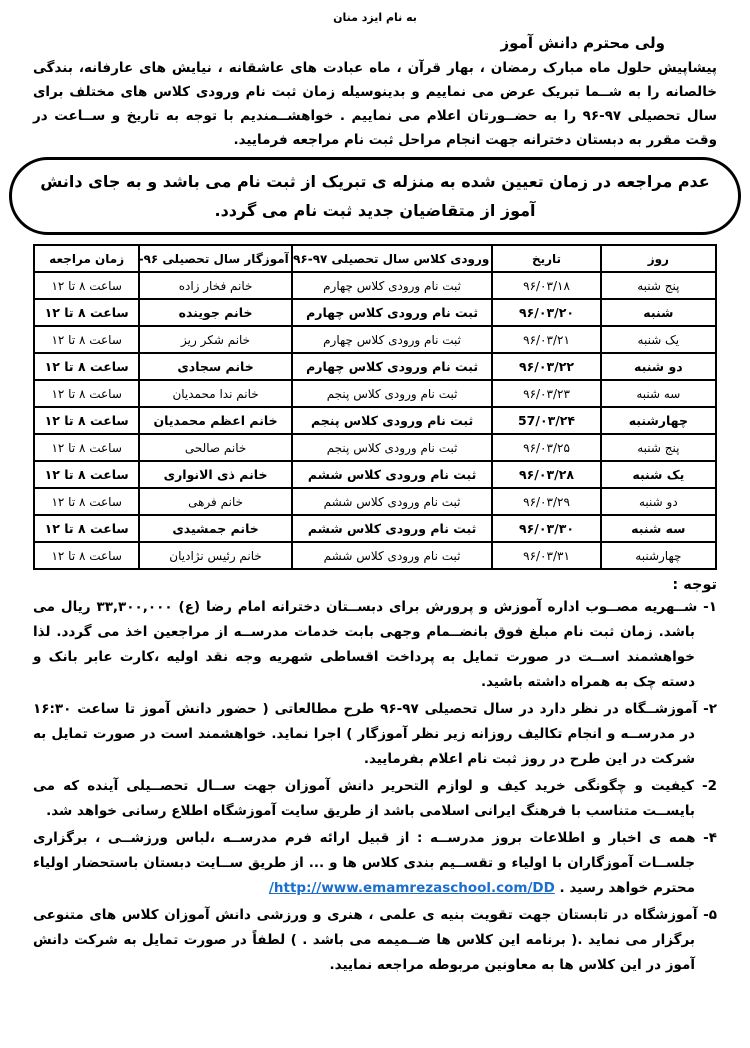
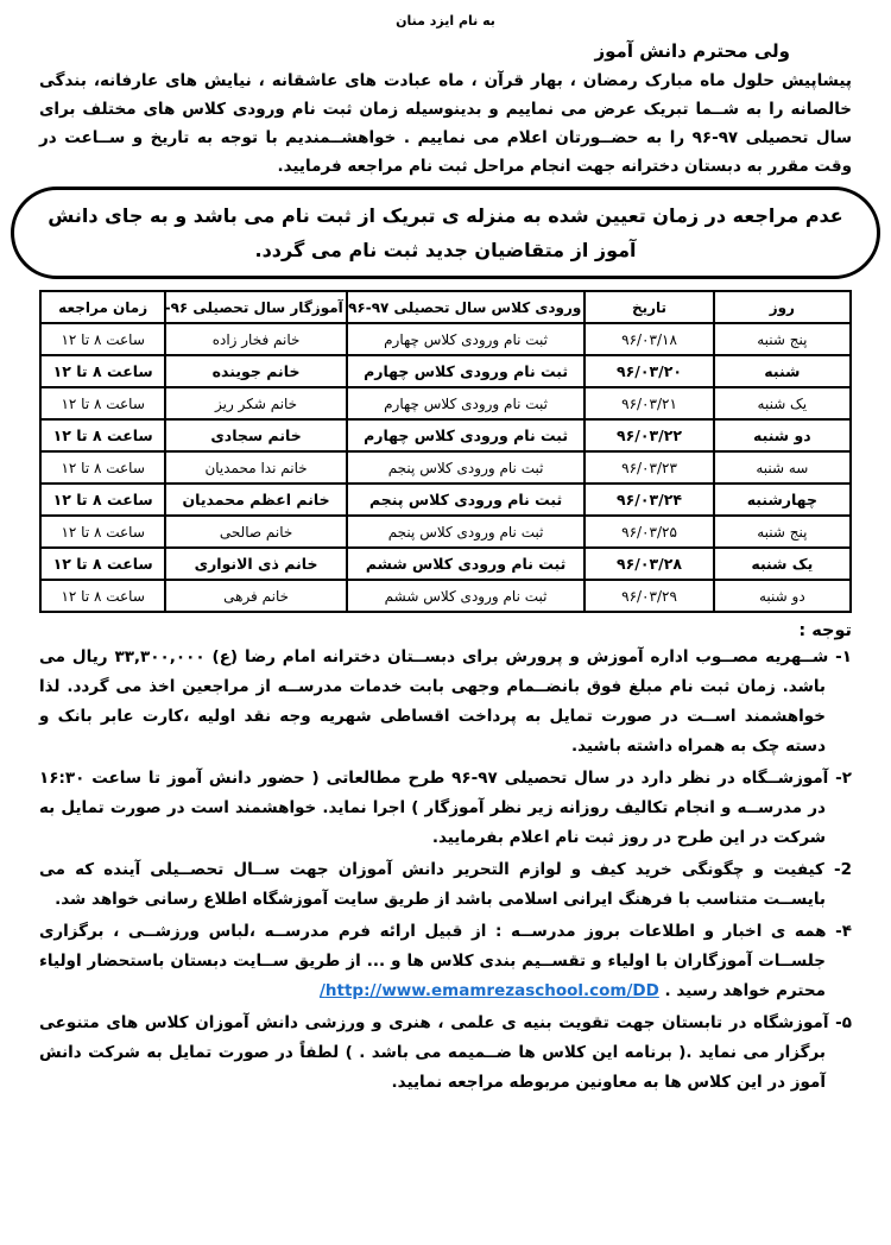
  به نام ایزد منان
  ولی محترم دانش آموز
  پیشاپیش حلول ماه مبارک رمضان ، بهار قرآن ، ماه عبادت های عاشقانه ، نیایش های عارفانه، بندگی خالصانه را به شــما تبریک عرض می نماییم و بدینوسیله زمان ثبت نام ورودی کلاس های مختلف برای سال تحصیلی ۹۷-۹۶ را به حضــورتان اعلام می نماییم . خواهشــمندیم با توجه به تاریخ و ســاعت در وقت مقرر به دبستان دخترانه جهت انجام مراحل ثبت نام مراجعه فرمایید.
  عدم مراجعه در زمان تعیین شده به منزله ی تبریک از ثبت نام می باشد و به جای دانش آموز از متقاضیان جدید ثبت نام می گردد.
  روز	تاریخ	ورودی کلاس سال تحصیلی ۹۷-۹۶	آموزگار سال تحصیلی ۹۶-	زمان مراجعه
  پنج شنبه	۹۶/۰۳/۱۸	ثبت نام ورودی کلاس چهارم	خانم فخار زاده	ساعت ۸ تا ۱۲
  شنبه	۹۶/۰۳/۲۰	ثبت نام ورودی کلاس چهارم	خانم جوینده	ساعت ۸ تا ۱۲
  یک شنبه	۹۶/۰۳/۲۱	ثبت نام ورودی کلاس چهارم	خانم شکر ریز	ساعت ۸ تا ۱۲
  دو شنبه	۹۶/۰۳/۲۲	ثبت نام ورودی کلاس چهارم	خانم سجادی	ساعت ۸ تا ۱۲
  سه شنبه	۹۶/۰۳/۲۳	ثبت نام ورودی کلاس پنجم	خانم ندا محمدیان	ساعت ۸ تا ۱۲
- چهارشنبه	57/۰۳/۲۴	ثبت نام ورودی کلاس پنجم	خانم اعظم محمدیان	ساعت ۸ تا ۱۲
+ چهارشنبه	۹۶/۰۳/۲۴	ثبت نام ورودی کلاس پنجم	خانم اعظم محمدیان	ساعت ۸ تا ۱۲
  پنج شنبه	۹۶/۰۳/۲۵	ثبت نام ورودی کلاس پنجم	خانم صالحی	ساعت ۸ تا ۱۲
  یک شنبه	۹۶/۰۳/۲۸	ثبت نام ورودی کلاس ششم	خانم ذی الانواری	ساعت ۸ تا ۱۲
  دو شنبه	۹۶/۰۳/۲۹	ثبت نام ورودی کلاس ششم	خانم فرهی	ساعت ۸ تا ۱۲
- سه شنبه	۹۶/۰۳/۳۰	ثبت نام ورودی کلاس ششم	خانم جمشیدی	ساعت ۸ تا ۱۲
- چهارشنبه	۹۶/۰۳/۳۱	ثبت نام ورودی کلاس ششم	خانم رئیس نژادیان	ساعت ۸ تا ۱۲
  توجه :
  ۱- شــهریه مصــوب اداره آموزش و پرورش برای دبســتان دخترانه امام رضا (ع) ۳۳,۳۰۰,۰۰۰ ریال می باشد. زمان ثبت نام مبلغ فوق بانضــمام وجهی بابت خدمات مدرســه از مراجعین اخذ می گردد. لذا خواهشمند اســت در صورت تمایل به پرداخت اقساطی شهریه وجه نقد اولیه ،کارت عابر بانک و دسته چک به همراه داشته باشید.
  ۲- آموزشــگاه در نظر دارد در سال تحصیلی ۹۷-۹۶ طرح مطالعاتی ( حضور دانش آموز تا ساعت ۱۶:۳۰ در مدرســه و انجام تکالیف روزانه زیر نظر آموزگار ) اجرا نماید. خواهشمند است در صورت تمایل به شرکت در این طرح در روز ثبت نام اعلام بفرمایید.
  2- کیفیت و چگونگی خرید کیف و لوازم التحریر دانش آموزان جهت ســال تحصــیلی آینده که می بایســت متناسب با فرهنگ ایرانی اسلامی باشد از طریق سایت آموزشگاه اطلاع رسانی خواهد شد.
  ۴- همه ی اخبار و اطلاعات بروز مدرســه : از قبیل ارائه فرم مدرســه ،لباس ورزشــی ، برگزاری جلســات آموزگاران با اولیاء و تقســیم بندی کلاس ها و ... از طریق ســایت دبستان باستحضار اولیاء محترم خواهد رسید . http://www.emamrezaschool.com/DD/
  ۵- آموزشگاه در تابستان جهت تقویت بنیه ی علمی ، هنری و ورزشی دانش آموزان کلاس های متنوعی برگزار می نماید .( برنامه این کلاس ها ضــمیمه می باشد . ) لطفاً در صورت تمایل به شرکت دانش آموز در این کلاس ها به معاونین مربوطه مراجعه نمایید.
